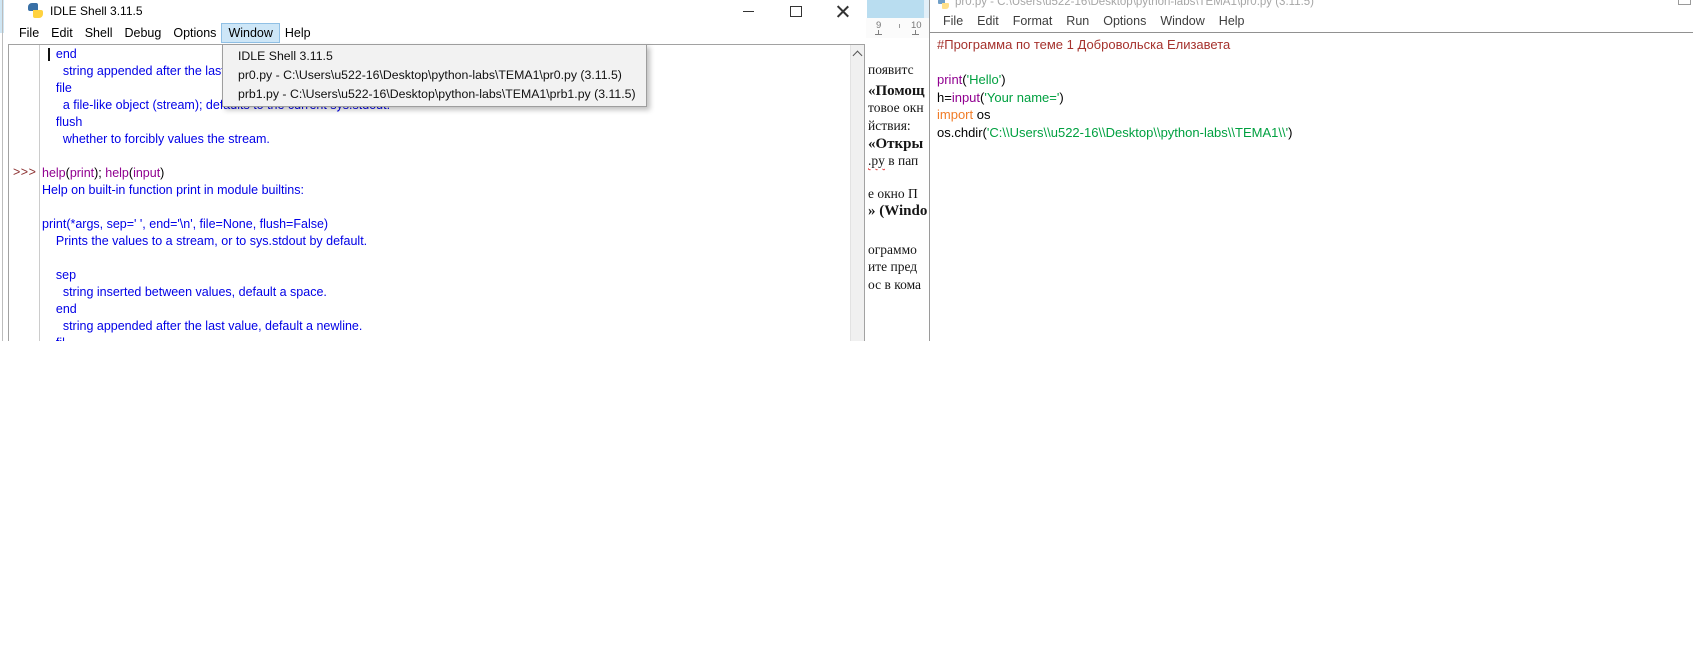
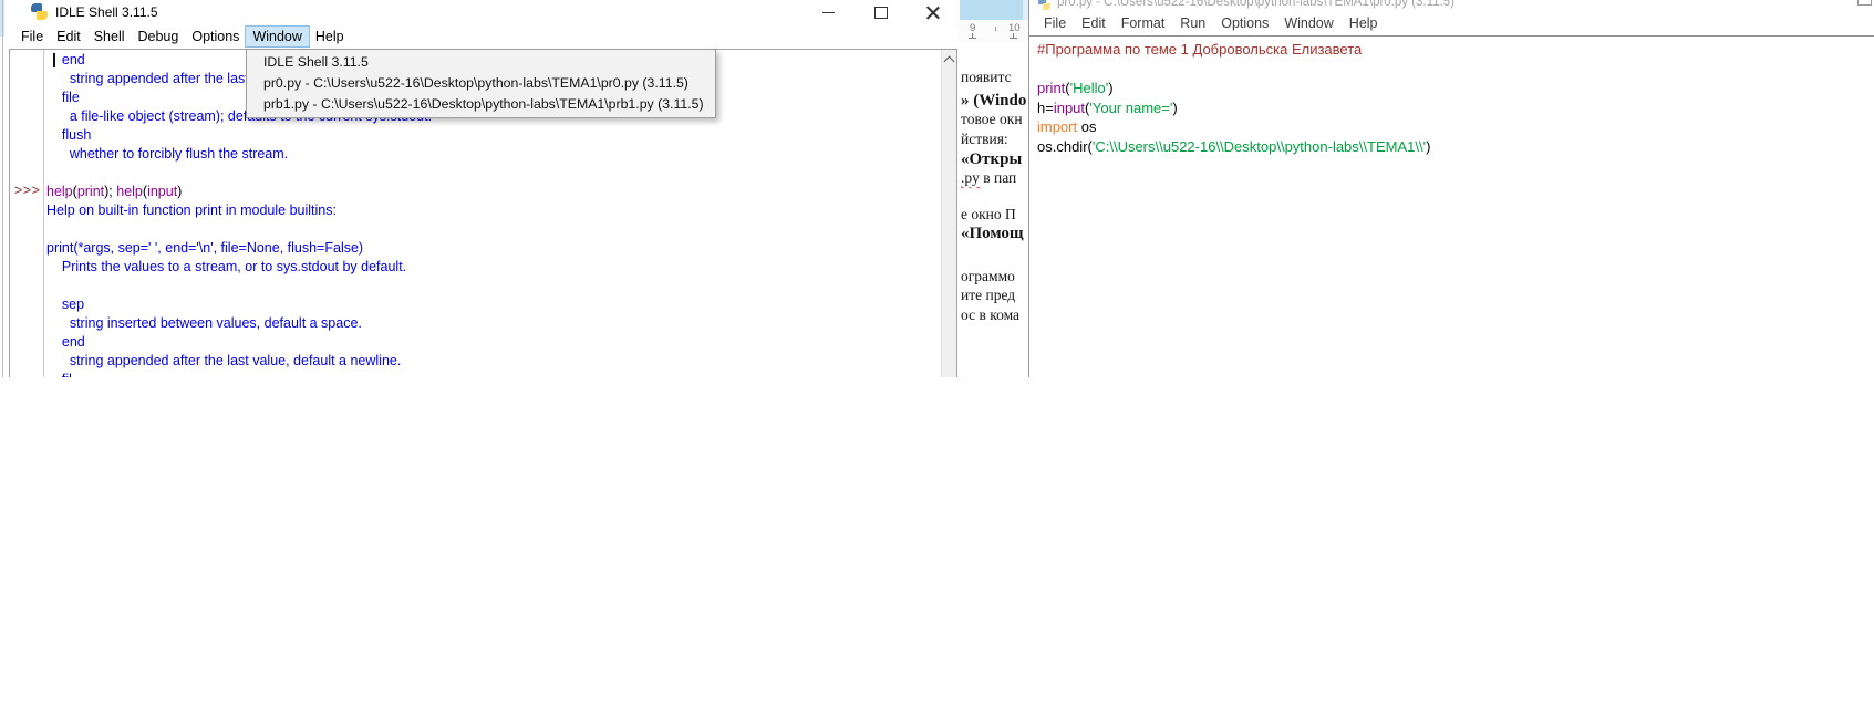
  IDLE Shell 3.11.5
  File
  Edit
  Shell
  Debug
  Options
  Window
  Help
  >>>
  end
  file
  flush
- whether to forcibly values the stream.
+ whether to forcibly flush the stream.
  help(print); help(input)
  Help on built-in function print in module builtins:
  print(*args, sep=' ', end='\n', file=None, flush=False)
  Prints the values to a stream, or to sys.stdout by default.
  sep
  string inserted between values, default a space.
  end
  string appended after the last value, default a newline.
  IDLE Shell 3.11.5
  pr0.py - C:\Users\u522-16\Desktop\python-labs\TEMA1\pr0.py (3.11.5)
  prb1.py - C:\Users\u522-16\Desktop\python-labs\TEMA1\prb1.py (3.11.5)
  9
  10
  появитс
- «Помощ
+ » (Windo
  товое окн
  йствия:
  «Откры
  .py в пап
  е окно П
- » (Windo
+ «Помощ
  ограммо
  ите пред
  ос в кома
  pr0.py - C:\Users\u522-16\Desktop\python-labs\TEMA1\pr0.py (3.11.5)
  File
  Edit
  Format
  Run
  Options
  Window
  Help
  #Программа по теме 1 Добровольска Елизавета
  print('Hello')
  h=input('Your name=')
  import os
  os.chdir('C:\\Users\\u522-16\\Desktop\\python-labs\\TEMA1\\')
